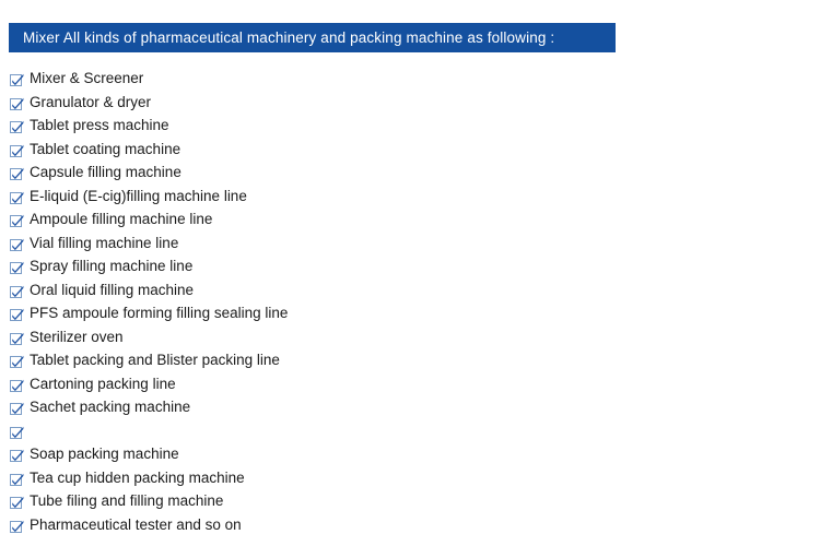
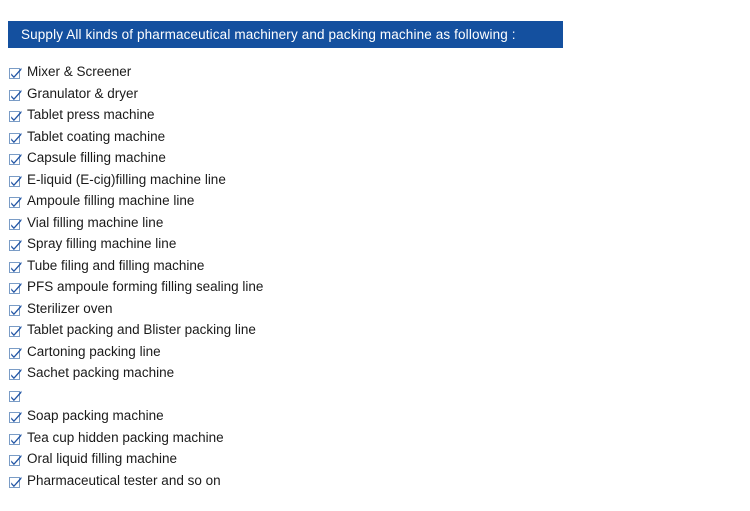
- Mixer All kinds of pharmaceutical machinery and packing machine as following :
+ Supply All kinds of pharmaceutical machinery and packing machine as following :
  Mixer & Screener
  Granulator & dryer
  Tablet press machine
  Tablet coating machine
  Capsule filling machine
  E-liquid (E-cig)filling machine line
  Ampoule filling machine line
  Vial filling machine line
  Spray filling machine line
- Oral liquid filling machine
+ Tube filing and filling machine
  PFS ampoule forming filling sealing line
  Sterilizer oven
  Tablet packing and Blister packing line
  Cartoning packing line
  Sachet packing machine
  Soap packing machine
  Tea cup hidden packing machine
- Tube filing and filling machine
+ Oral liquid filling machine
  Pharmaceutical tester and so on
